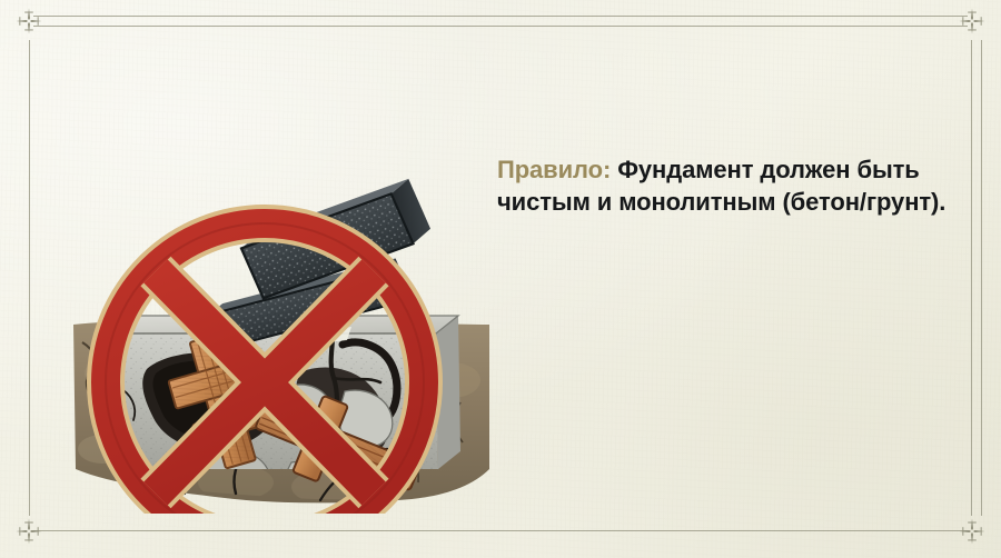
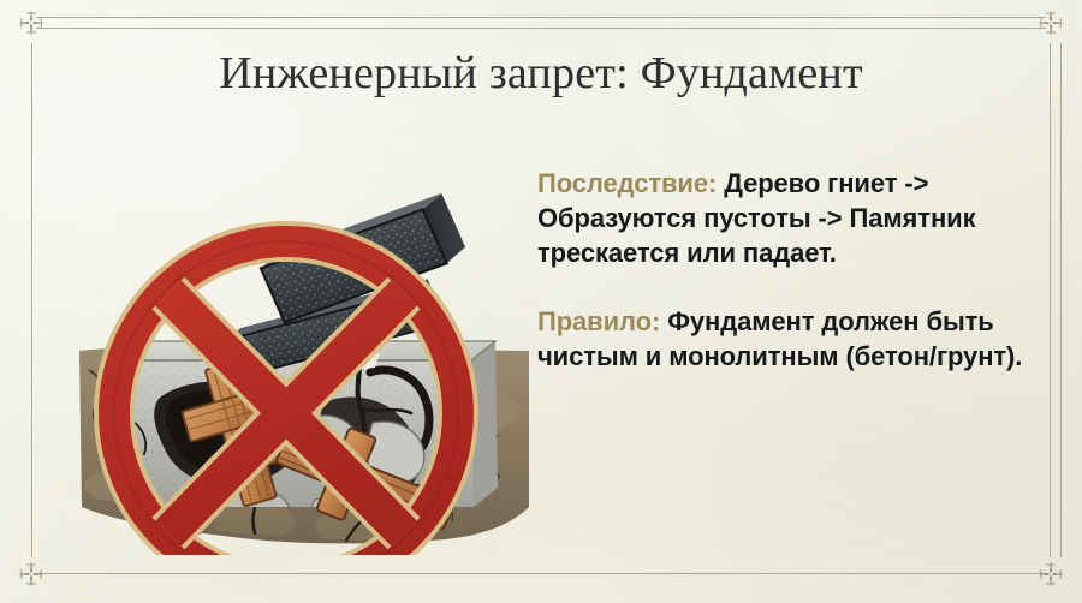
+ Инженерный запрет: Фундамент
+ Последствие: Дерево гниет -> Образуются пустоты -> Памятник трескается или падает.
  Правило: Фундамент должен быть чистым и монолитным (бетон/грунт).
